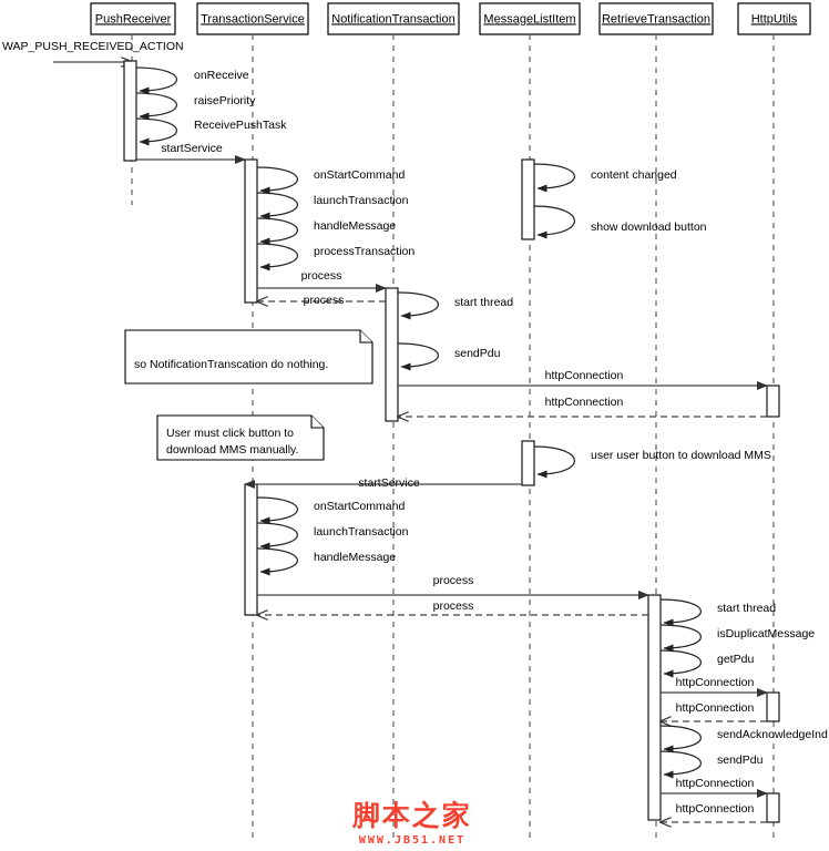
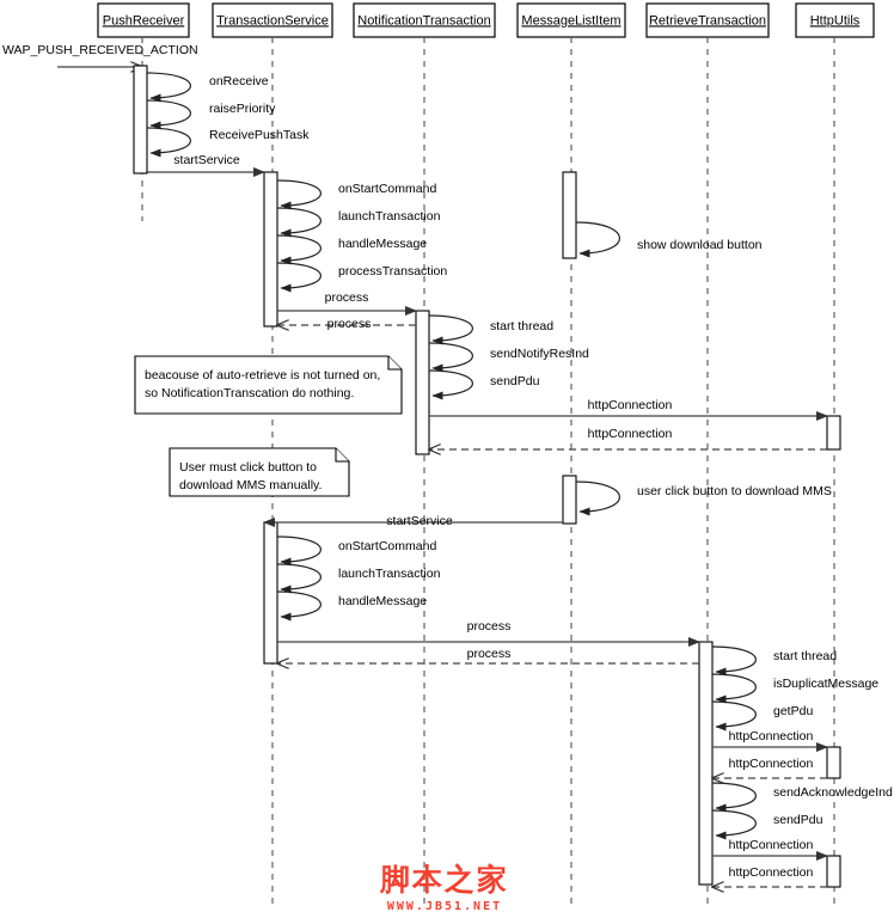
  PushReceiver
  TransactionService
  NotificationTransaction
  MessageListItem
  RetrieveTransaction
  HttpUtils
  WAP_PUSH_RECEIVED_ACTION
  startService
  process
  process
  httpConnection
  httpConnection
  startService
  process
  process
  httpConnection
  httpConnection
  httpConnection
  httpConnection
  onReceive
  raisePriority
  ReceivePushTask
  onStartCommand
  launchTransaction
  handleMessage
  processTransaction
- content changed
  show download button
  start thread
+ sendNotifyResInd
  sendPdu
- user user button to download MMS
+ user click button to download MMS
  onStartCommand
  launchTransaction
  handleMessage
  start thread
  isDuplicatMessage
  getPdu
  sendAcknowledgeInd
  sendPdu
+ beacouse of auto-retrieve is not turned on,
  so NotificationTranscation do nothing.
  User must click button to
  download MMS manually.
  脚本之家
  WWW.JB51.NET
